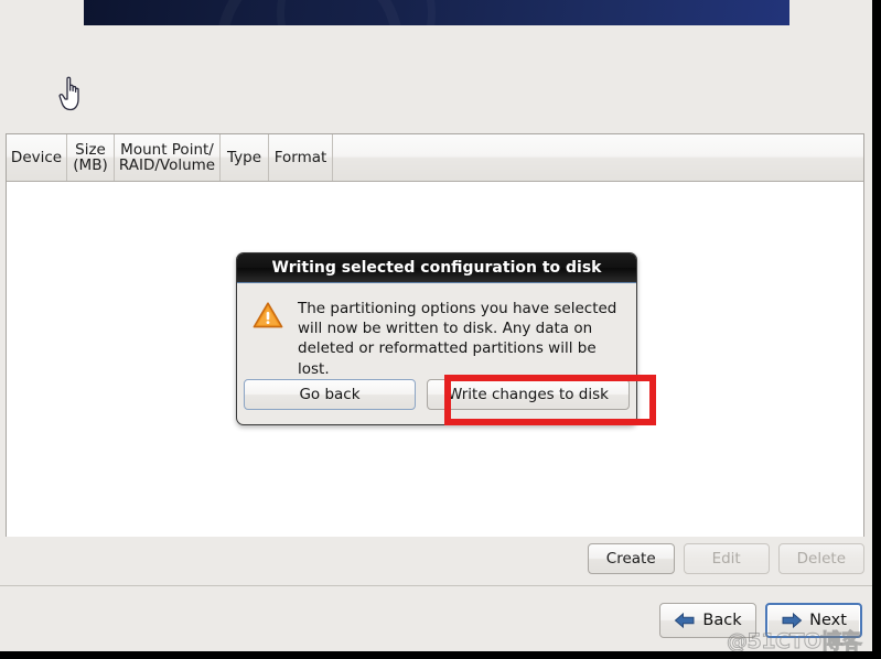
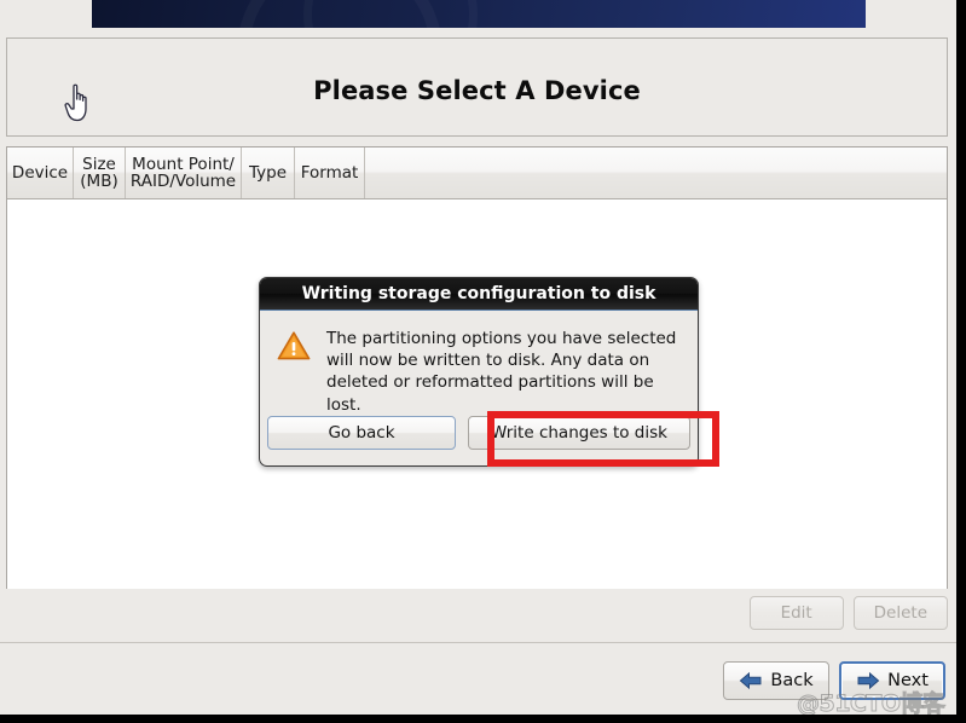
+ Please Select A Device
  Device
  Size
  (MB)
  Mount Point/
  RAID/Volume
  Type
  Format
- Create
  Edit
  Delete
  Back
  Next
- Writing selected configuration to disk
+ Writing storage configuration to disk
  The partitioning options you have selected
  will now be written to disk. Any data on
  deleted or reformatted partitions will be lost.
  Go back
  Write changes to disk
  @51CTO博客
